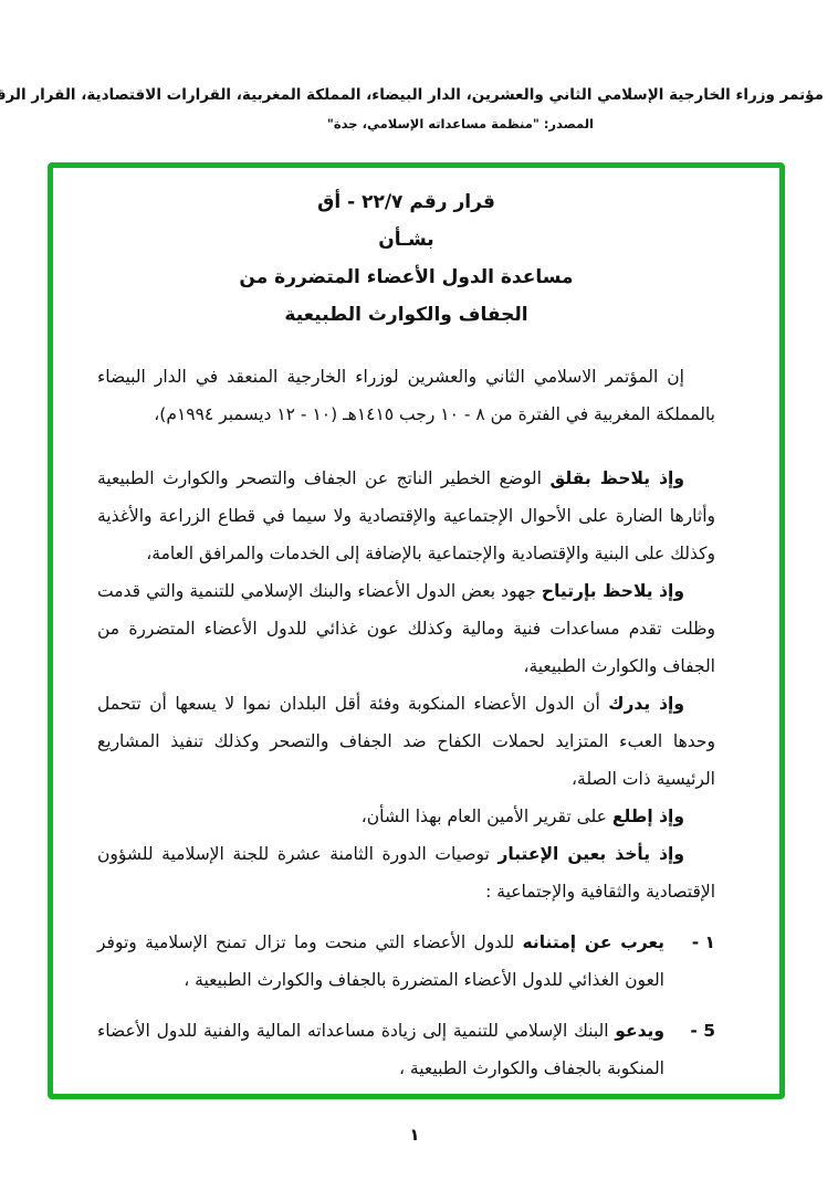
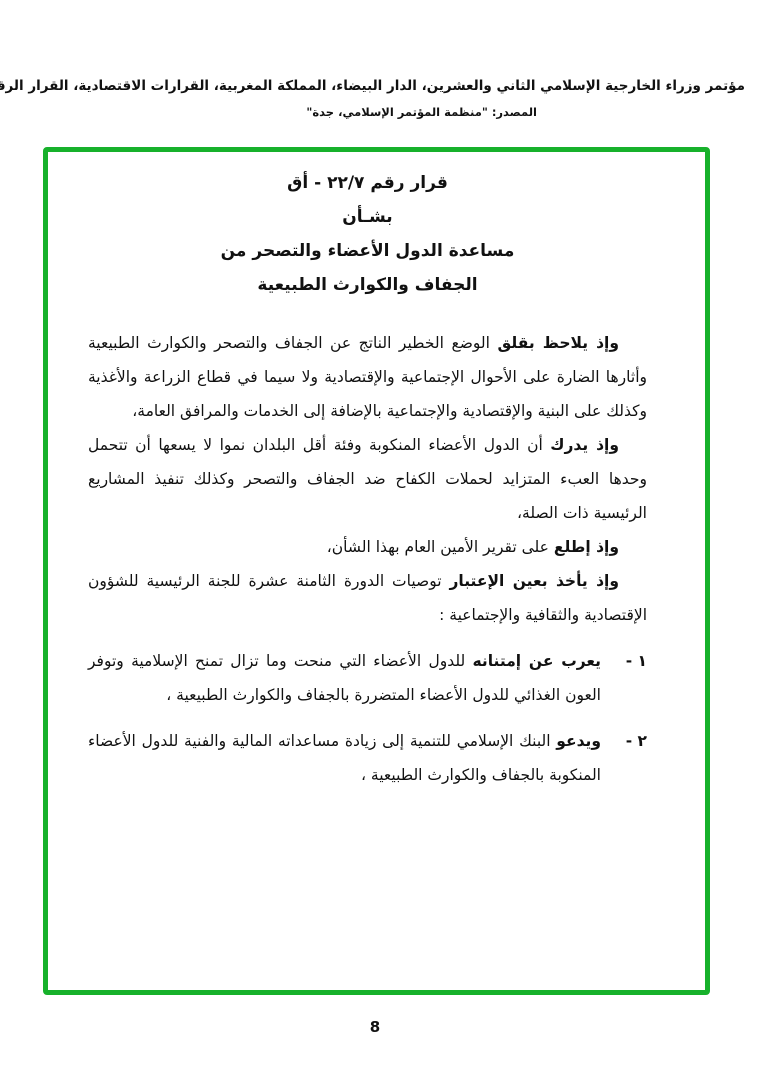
  مؤتمر وزراء الخارجية الإسلامي الثاني والعشرين، الدار البيضاء، المملكة المغربية، القرارات الاقتصادية، القرار الرق
- المصدر: "منظمة مساعداته الإسلامي، جدة"
+ المصدر: "منظمة المؤتمر الإسلامي، جدة"
  قرار رقم ٢٢/٧ - أق
  بشـأن
- مساعدة الدول الأعضاء المتضررة من
+ مساعدة الدول الأعضاء والتصحر من
  الجفاف والكوارث الطبيعية
- إن المؤتمر الاسلامي الثاني والعشرين لوزراء الخارجية المنعقد في الدار البيضاء بالمملكة المغربية في الفترة من ٨ - ١٠ رجب ١٤١٥هـ (١٠ - ١٢ ديسمبر ١٩٩٤م)،
  وإذ يلاحظ بقلق الوضع الخطير الناتج عن الجفاف والتصحر والكوارث الطبيعية وأثارها الضارة على الأحوال الإجتماعية والإقتصادية ولا سيما في قطاع الزراعة والأغذية وكذلك على البنية والإقتصادية والإجتماعية بالإضافة إلى الخدمات والمرافق العامة،
- وإذ يلاحظ بإرتياح جهود بعض الدول الأعضاء والبنك الإسلامي للتنمية والتي قدمت وظلت تقدم مساعدات فنية ومالية وكذلك عون غذائي للدول الأعضاء المتضررة من الجفاف والكوارث الطبيعية،
  وإذ يدرك أن الدول الأعضاء المنكوبة وفئة أقل البلدان نموا لا يسعها أن تتحمل وحدها العبء المتزايد لحملات الكفاح ضد الجفاف والتصحر وكذلك تنفيذ المشاريع الرئيسية ذات الصلة،
  وإذ إطلع على تقرير الأمين العام بهذا الشأن،
- وإذ يأخذ بعين الإعتبار توصيات الدورة الثامنة عشرة للجنة الإسلامية للشؤون الإقتصادية والثقافية والإجتماعية :
+ وإذ يأخذ بعين الإعتبار توصيات الدورة الثامنة عشرة للجنة الرئيسية للشؤون الإقتصادية والثقافية والإجتماعية :
  ١ -
  يعرب عن إمتنانه للدول الأعضاء التي منحت وما تزال تمنح الإسلامية وتوفر العون الغذائي للدول الأعضاء المتضررة بالجفاف والكوارث الطبيعية ،
- 5 -
+ ٢ -
  ويدعو البنك الإسلامي للتنمية إلى زيادة مساعداته المالية والفنية للدول الأعضاء المنكوبة بالجفاف والكوارث الطبيعية ،
- ١
+ 8
